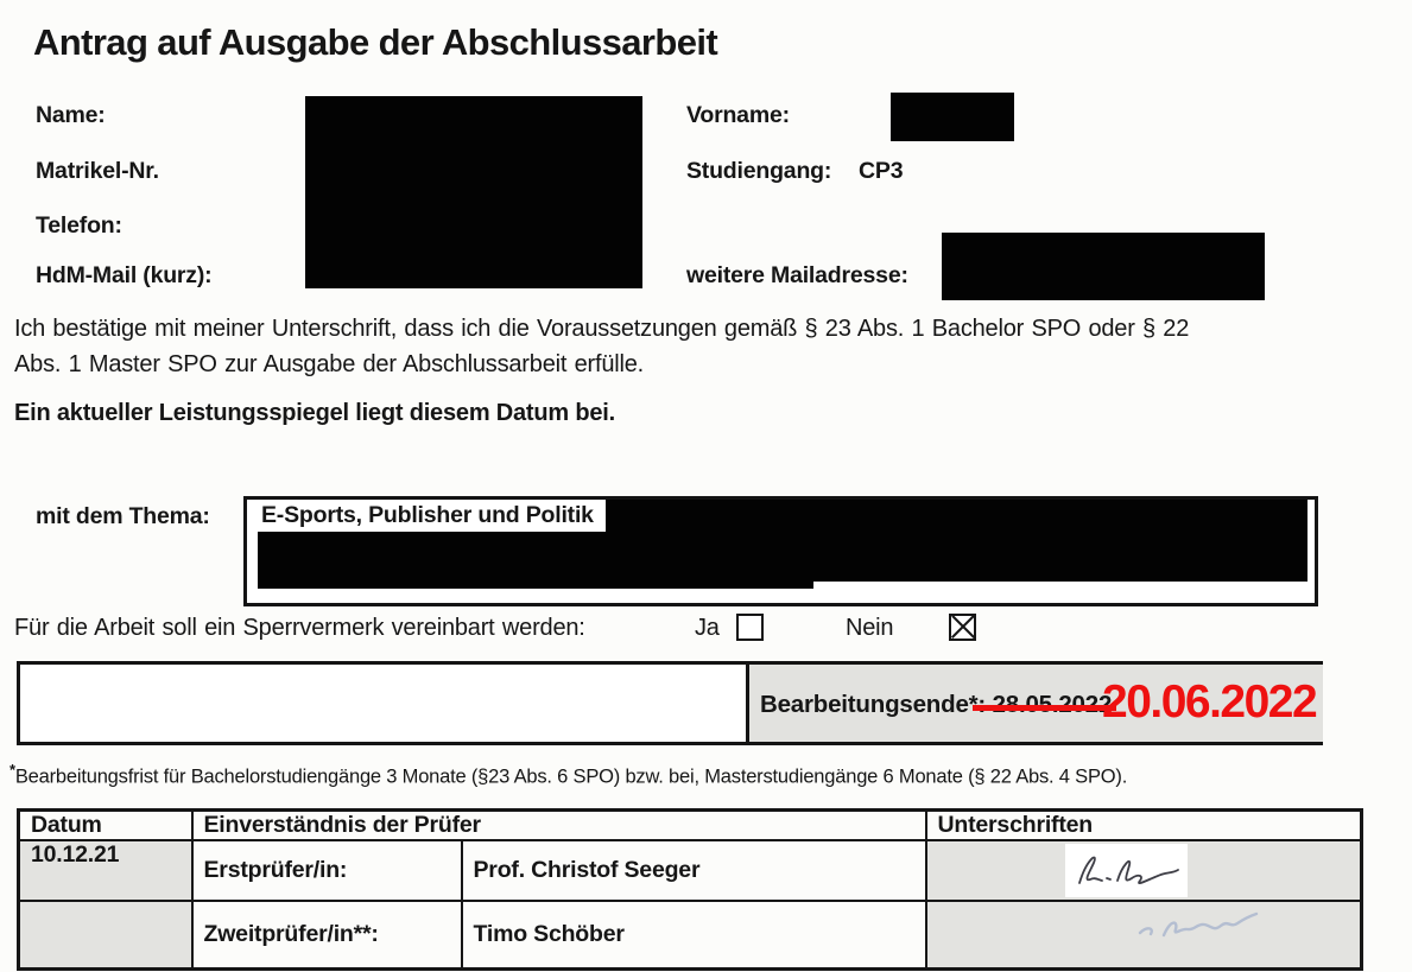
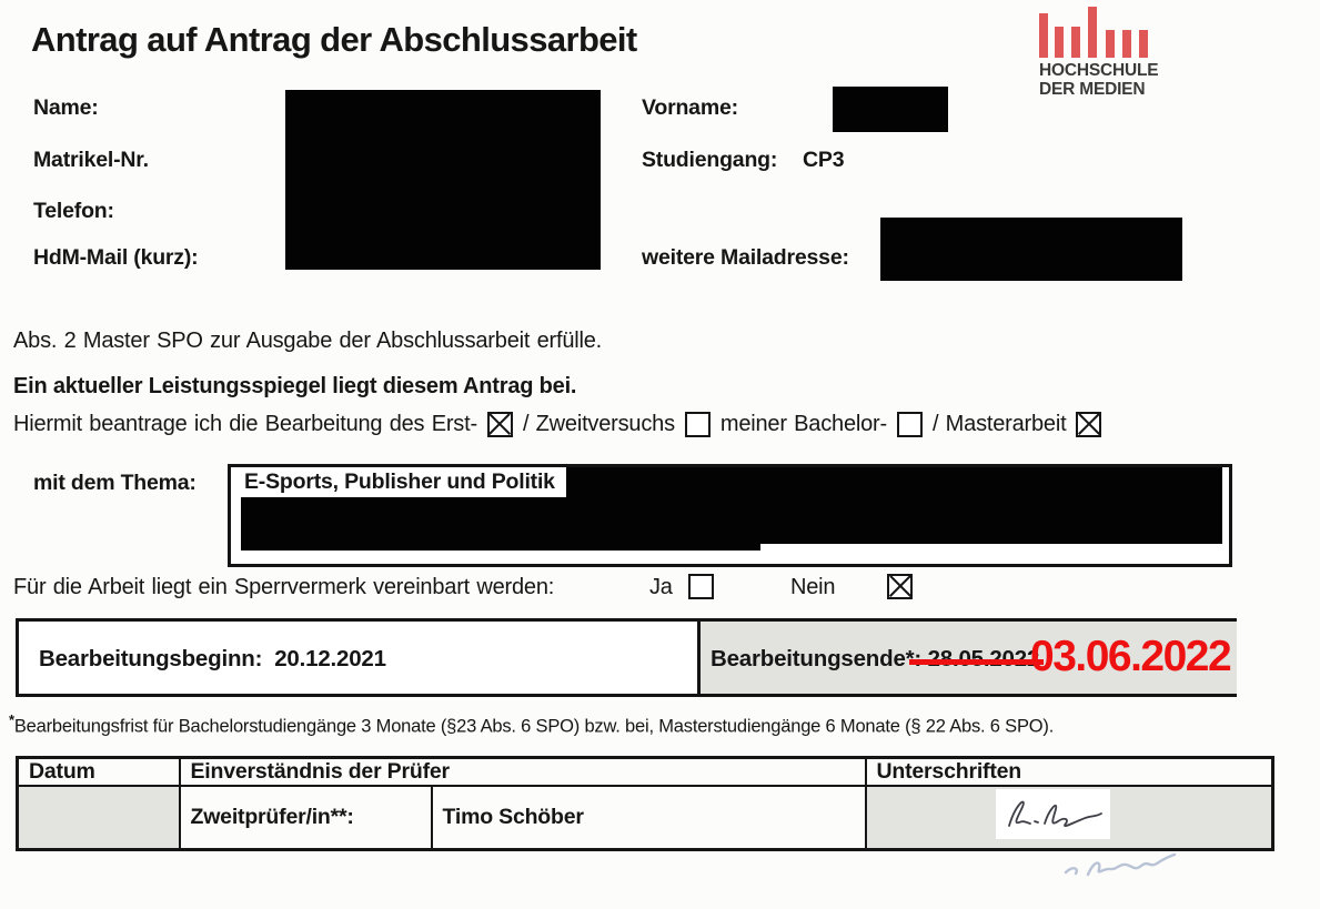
- Antrag auf Ausgabe der Abschlussarbeit
+ Antrag auf Antrag der Abschlussarbeit
+ HOCHSCHULE
+ DER MEDIEN
  Name:
  Vorname:
  Matrikel-Nr.
  Studiengang:
  CP3
  Telefon:
  HdM-Mail (kurz):
  weitere Mailadresse:
- Ich bestätige mit meiner Unterschrift, dass ich die Voraussetzungen gemäß § 23 Abs. 1 Bachelor SPO oder § 22
- Abs. 1 Master SPO zur Ausgabe der Abschlussarbeit erfülle.
+ Abs. 2 Master SPO zur Ausgabe der Abschlussarbeit erfülle.
- Ein aktueller Leistungsspiegel liegt diesem Datum bei.
+ Ein aktueller Leistungsspiegel liegt diesem Antrag bei.
+ Hiermit beantrage ich die Bearbeitung des Erst-
+ / Zweitversuchs
+ meiner Bachelor-
+ / Masterarbeit
  mit dem Thema:
  E-Sports, Publisher und Politik
- Für die Arbeit soll ein Sperrvermerk vereinbart werden:
+ Für die Arbeit liegt ein Sperrvermerk vereinbart werden:
  Ja
  Nein
+ Bearbeitungsbeginn: 20.12.2021
  Bearbeitungsende 28.05.2022
- 20.06.2022
+ 03.06.2022
- *Bearbeitungsfrist für Bachelorstudiengänge 3 Monate (§23 Abs. 6 SPO) bzw. bei, Masterstudiengänge 6 Monate (§ 22 Abs. 4 SPO).
+ *Bearbeitungsfrist für Bachelorstudiengänge 3 Monate (§23 Abs. 6 SPO) bzw. bei, Masterstudiengänge 6 Monate (§ 22 Abs. 6 SPO).
  Datum	Einverständnis der Prüfer	Unterschriften
- 10.12.21	Erstprüfer/in:	Prof. Christof Seeger
  	Zweitprüfer/in**:	Timo Schöber
